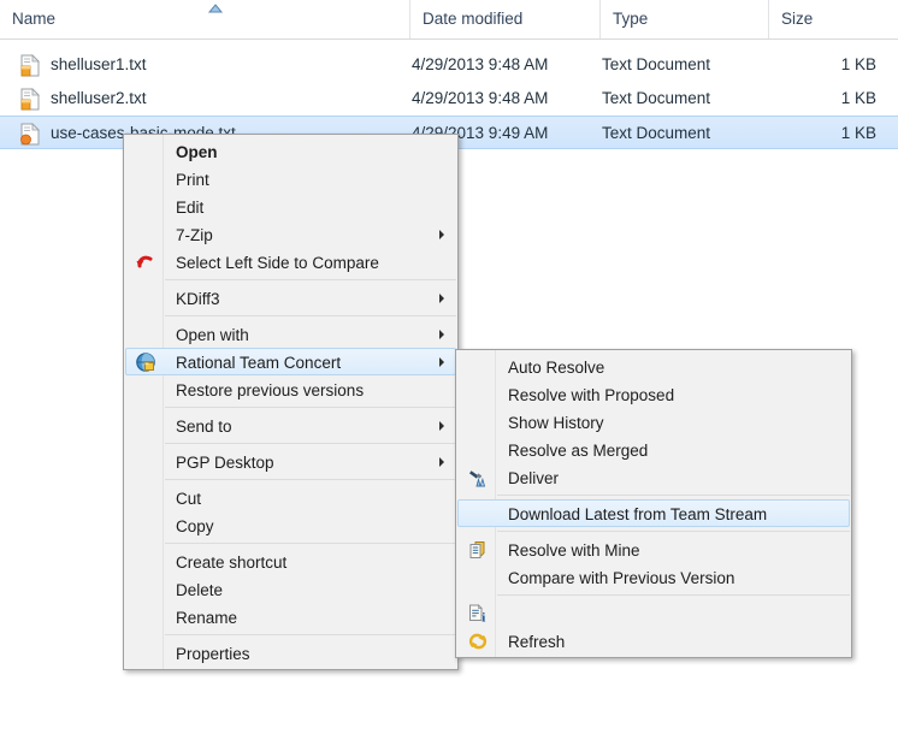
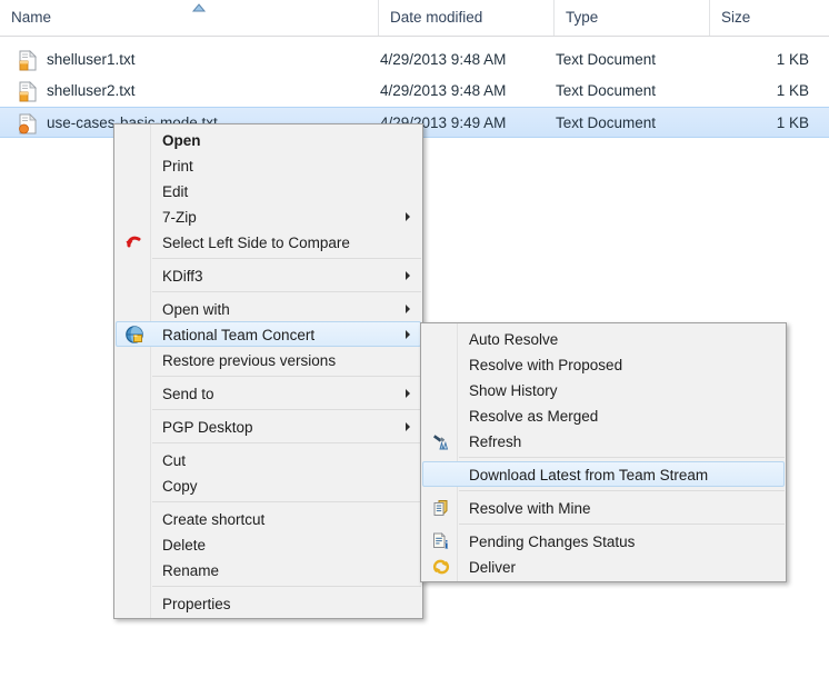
  Name
  Date modified
  Type
  Size
  shelluser1.txt
  4/29/2013 9:48 AM
  Text Document
  1 KB
  shelluser2.txt
  4/29/2013 9:48 AM
  Text Document
  1 KB
  Text Document
  1 KB
  Open
  Print
  Edit
  7-Zip
  Select Left Side to Compare
  KDiff3
  Open with
  Rational Team Concert
  Restore previous versions
  Send to
  PGP Desktop
  Cut
  Copy
  Create shortcut
  Delete
  Rename
  Properties
  Auto Resolve
  Resolve with Proposed
  Show History
  Resolve as Merged
- Deliver
+ Refresh
  Download Latest from Team Stream
  Resolve with Mine
- Compare with Previous Version
  i
+ Pending Changes Status
- Refresh
+ Deliver
